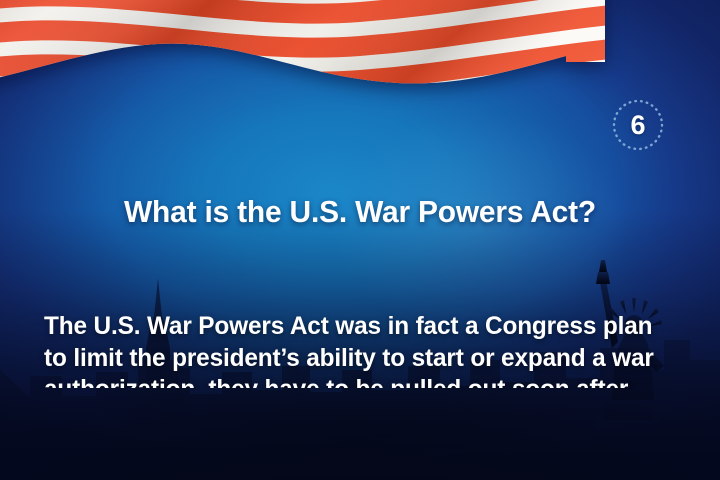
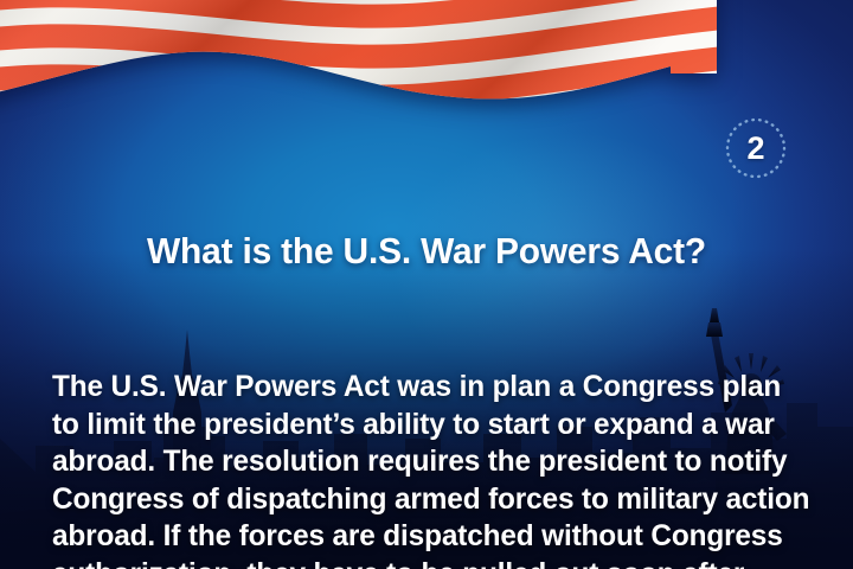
- 6
+ 2
  What is the U.S. War Powers Act?
- The U.S. War Powers Act was in fact a Congress plan
+ The U.S. War Powers Act was in plan a Congress plan
  to limit the president’s ability to start or expand a war
+ abroad. The resolution requires the president to notify
+ Congress of dispatching armed forces to military action
+ abroad. If the forces are dispatched without Congress
